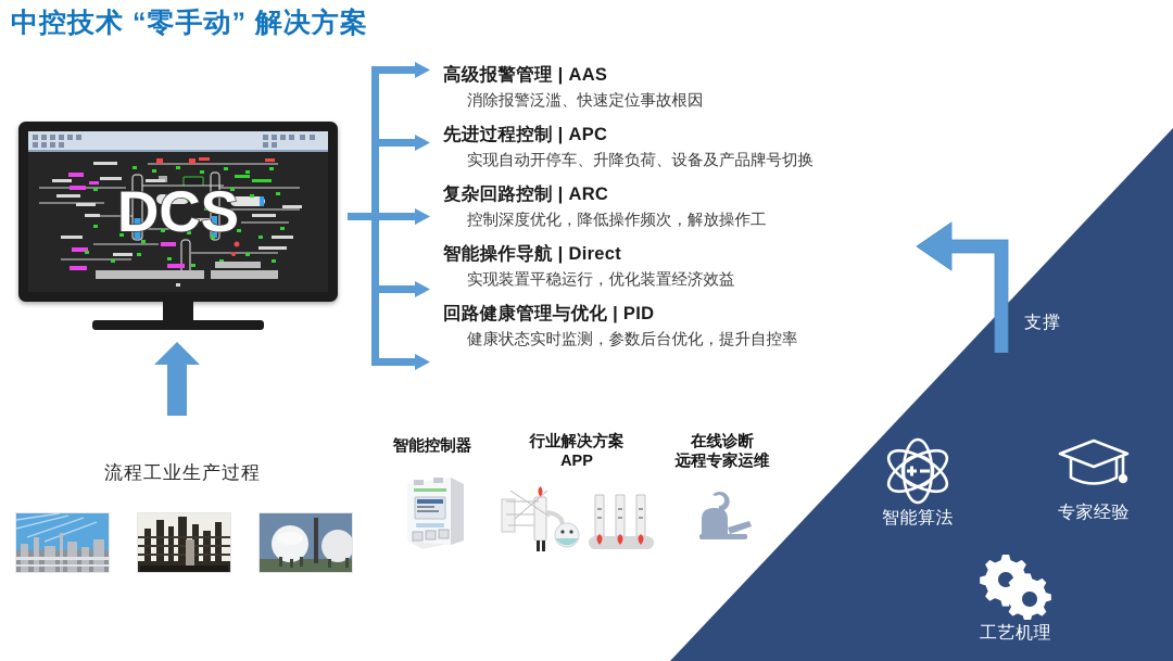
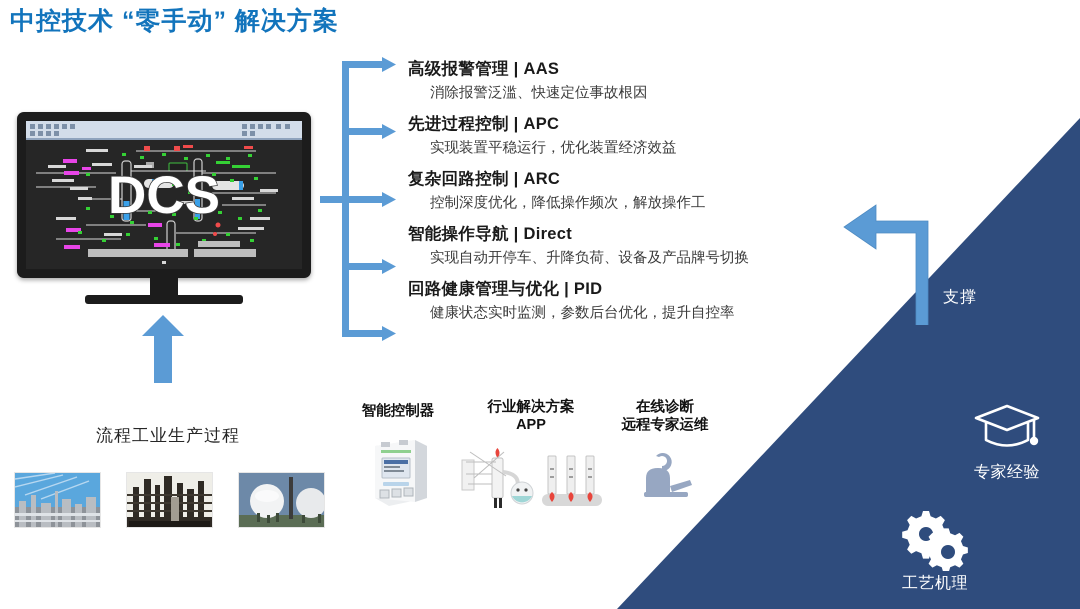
  中控技术 “零手动” 解决方案
  DCS
  流程工业生产过程
  高级报警管理 | AAS
  消除报警泛滥、快速定位事故根因
  先进过程控制 | APC
- 实现自动开停车、升降负荷、设备及产品牌号切换
+ 实现装置平稳运行，优化装置经济效益
  复杂回路控制 | ARC
  控制深度优化，降低操作频次，解放操作工
  智能操作导航 | Direct
- 实现装置平稳运行，优化装置经济效益
+ 实现自动开停车、升降负荷、设备及产品牌号切换
  回路健康管理与优化 | PID
  健康状态实时监测，参数后台优化，提升自控率
  智能控制器
  行业解决方案
  APP
  在线诊断
  远程专家运维
  支撑
- 智能算法
  专家经验
  工艺机理
